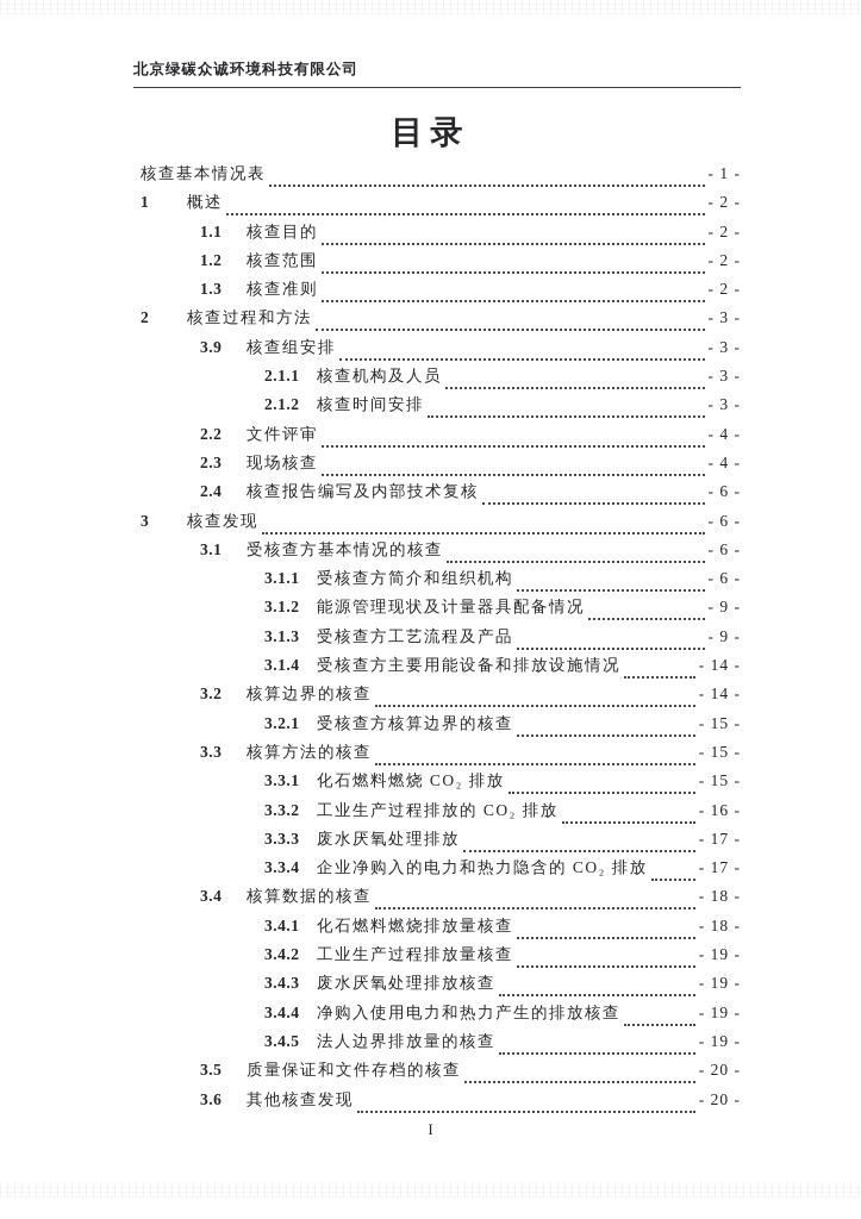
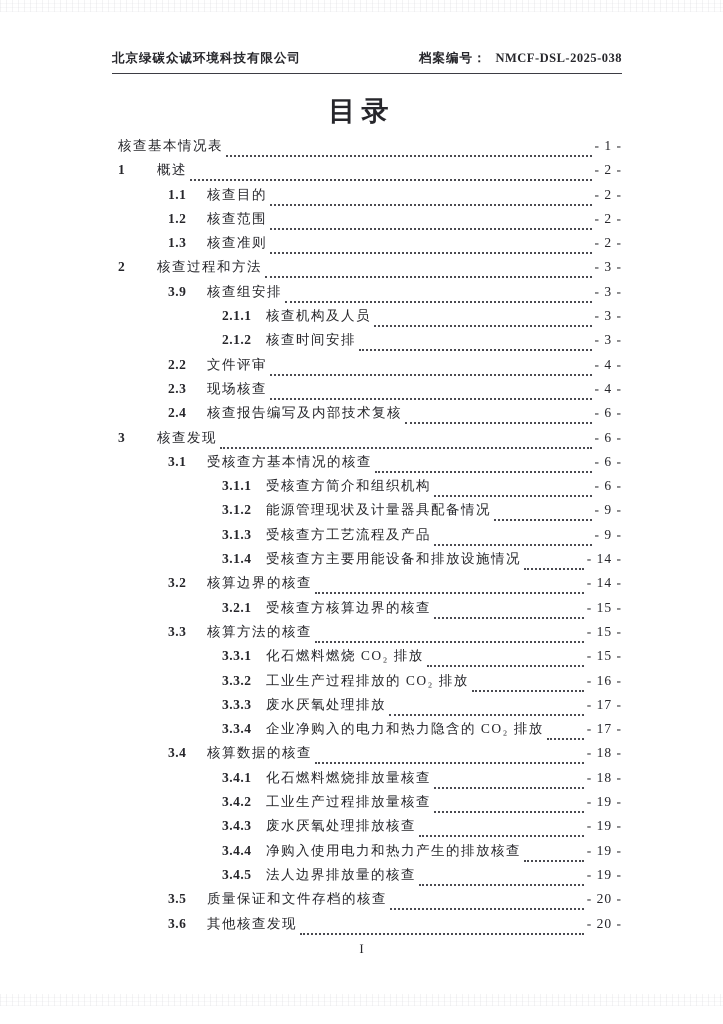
  北京绿碳众诚环境科技有限公司
+ 档案编号：
+ NMCF-DSL-2025-038
  目录
  核查基本情况表
  - 1 -
  1
  概述
  - 2 -
  1.1
  核查目的
  - 2 -
  1.2
  核查范围
  - 2 -
  1.3
  核查准则
  - 2 -
  2
  核查过程和方法
  - 3 -
  3.9
  核查组安排
  - 3 -
  2.1.1
  核查机构及人员
  - 3 -
  2.1.2
  核查时间安排
  - 3 -
  2.2
  文件评审
  - 4 -
  2.3
  现场核查
  - 4 -
  2.4
  核查报告编写及内部技术复核
  - 6 -
  3
  核查发现
  - 6 -
  3.1
  受核查方基本情况的核查
  - 6 -
  3.1.1
  受核查方简介和组织机构
  - 6 -
  3.1.2
  能源管理现状及计量器具配备情况
  - 9 -
  3.1.3
  受核查方工艺流程及产品
  - 9 -
  3.1.4
  受核查方主要用能设备和排放设施情况
  - 14 -
  3.2
  核算边界的核查
  - 14 -
  3.2.1
  受核查方核算边界的核查
  - 15 -
  3.3
  核算方法的核查
  - 15 -
  3.3.1
  化石燃料燃烧 CO₂ 排放
  - 15 -
  3.3.2
  工业生产过程排放的 CO₂ 排放
  - 16 -
  3.3.3
  废水厌氧处理排放
  - 17 -
  3.3.4
  企业净购入的电力和热力隐含的 CO₂ 排放
  - 17 -
  3.4
  核算数据的核查
  - 18 -
  3.4.1
  化石燃料燃烧排放量核查
  - 18 -
  3.4.2
  工业生产过程排放量核查
  - 19 -
  3.4.3
  废水厌氧处理排放核查
  - 19 -
  3.4.4
  净购入使用电力和热力产生的排放核查
  - 19 -
  3.4.5
  法人边界排放量的核查
  - 19 -
  3.5
  质量保证和文件存档的核查
  - 20 -
  3.6
  其他核查发现
  - 20 -
  I
